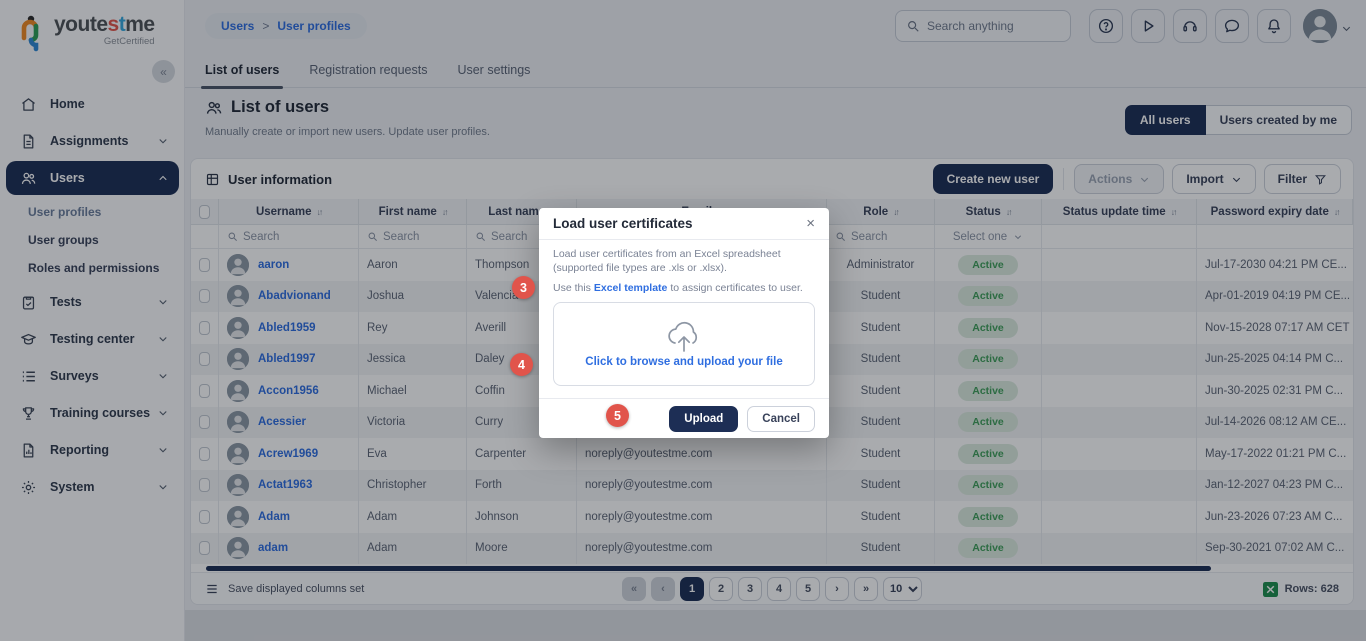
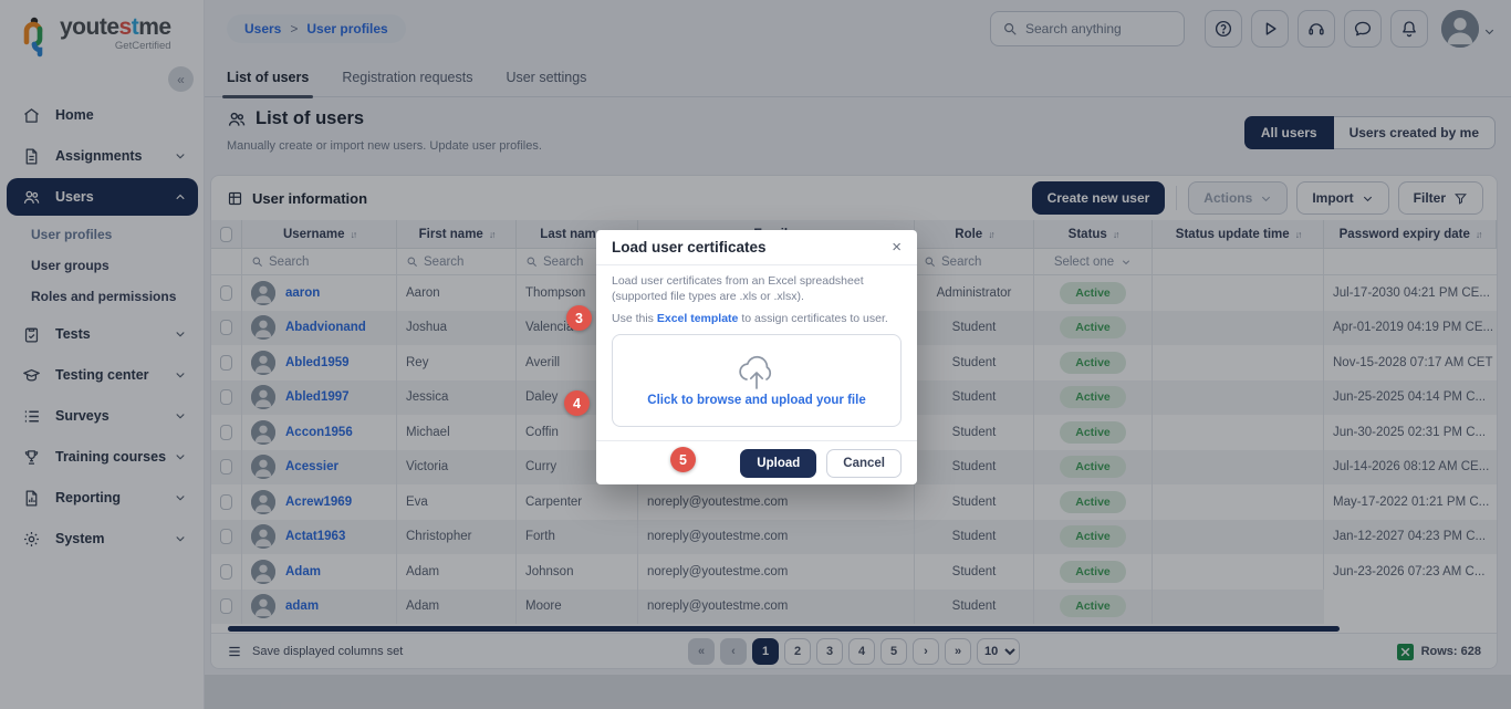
  youtestme
  GetCertified
  «
  Home
  Assignments
  Users
  User profiles
  User groups
  Roles and permissions
  Tests
  Testing center
  Surveys
  Training courses
  Reporting
  System
  Users
  >
  User profiles
  Search anything
  List of users
  Registration requests
  User settings
  List of users
  Manually create or import new users. Update user profiles.
  All users
  Users created by me
  User information
  Create new user
  Actions
  Import
  Filter
  Username
  ↓↑
  First name
  ↓↑
  Last nam
  Role
  ↓↑
  Status
  ↓↑
  Status update time
  ↓↑
  Password expiry date
  ↓↑
  Search
  Search
  Search
  Search
  Select one
  aaron
  Aaron
  Thompson
  Administrator
  Active
  Jul-17-2030 04:21 PM CE...
  Abadvionand
  Joshua
  Valenci
  Student
  Active
  Apr-01-2019 04:19 PM CE...
  Abled1959
  Rey
  Averill
  Student
  Active
  Nov-15-2028 07:17 AM CET
  Abled1997
  Jessica
  Daley
  Student
  Active
  Jun-25-2025 04:14 PM C...
  Accon1956
  Michael
  Coffin
  Student
  Active
  Jun-30-2025 02:31 PM C...
  Acessier
  Victoria
  Curry
  Student
  Active
  Jul-14-2026 08:12 AM CE...
  Acrew1969
  Eva
  Carpenter
  noreply@youtestme.com
  Student
  Active
  May-17-2022 01:21 PM C...
  Actat1963
  Christopher
  Forth
  noreply@youtestme.com
  Student
  Active
  Jan-12-2027 04:23 PM C...
  Adam
  Adam
  Johnson
  noreply@youtestme.com
  Student
  Active
  Jun-23-2026 07:23 AM C...
  adam
  Adam
  Moore
  noreply@youtestme.com
  Student
  Active
- Sep-30-2021 07:02 AM C...
  Save displayed columns set
  «
  ‹
  1
  2
  3
  4
  5
  ›
  »
  10
  Rows: 628
  Load user certificates
  ×
  Load user certificates from an Excel spreadsheet (supported file types are .xls or .xlsx).
  Use this Excel template to assign certificates to user.
  Click to browse and upload your file
  Upload
  Cancel
  3
  4
  5
